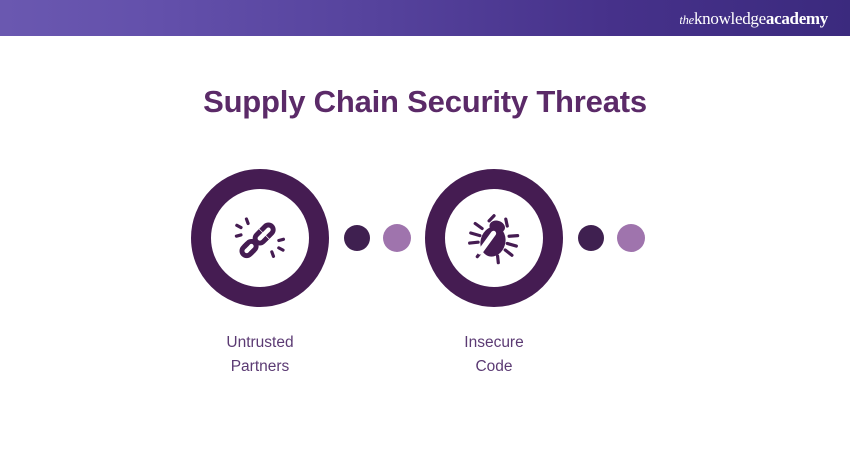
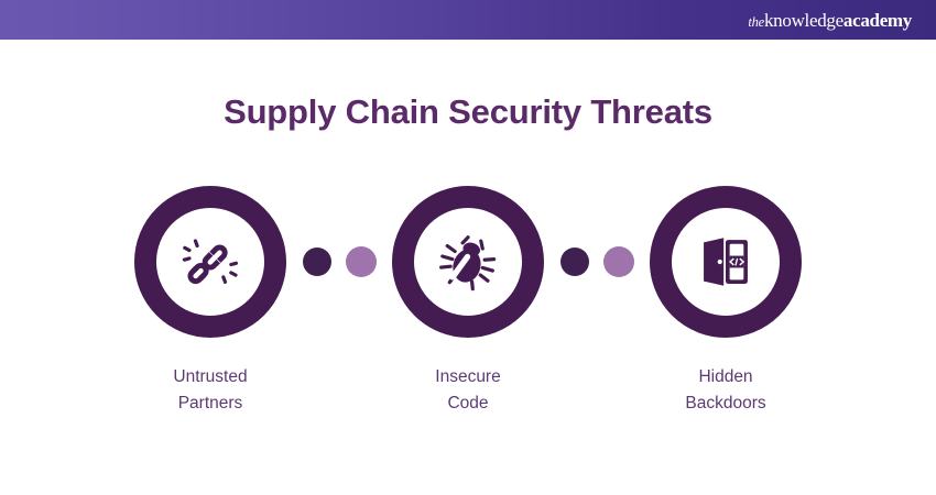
  theknowledgeacademy
  Supply Chain Security Threats
  Untrusted
  Partners
  Insecure
  Code
+ Hidden
+ Backdoors
